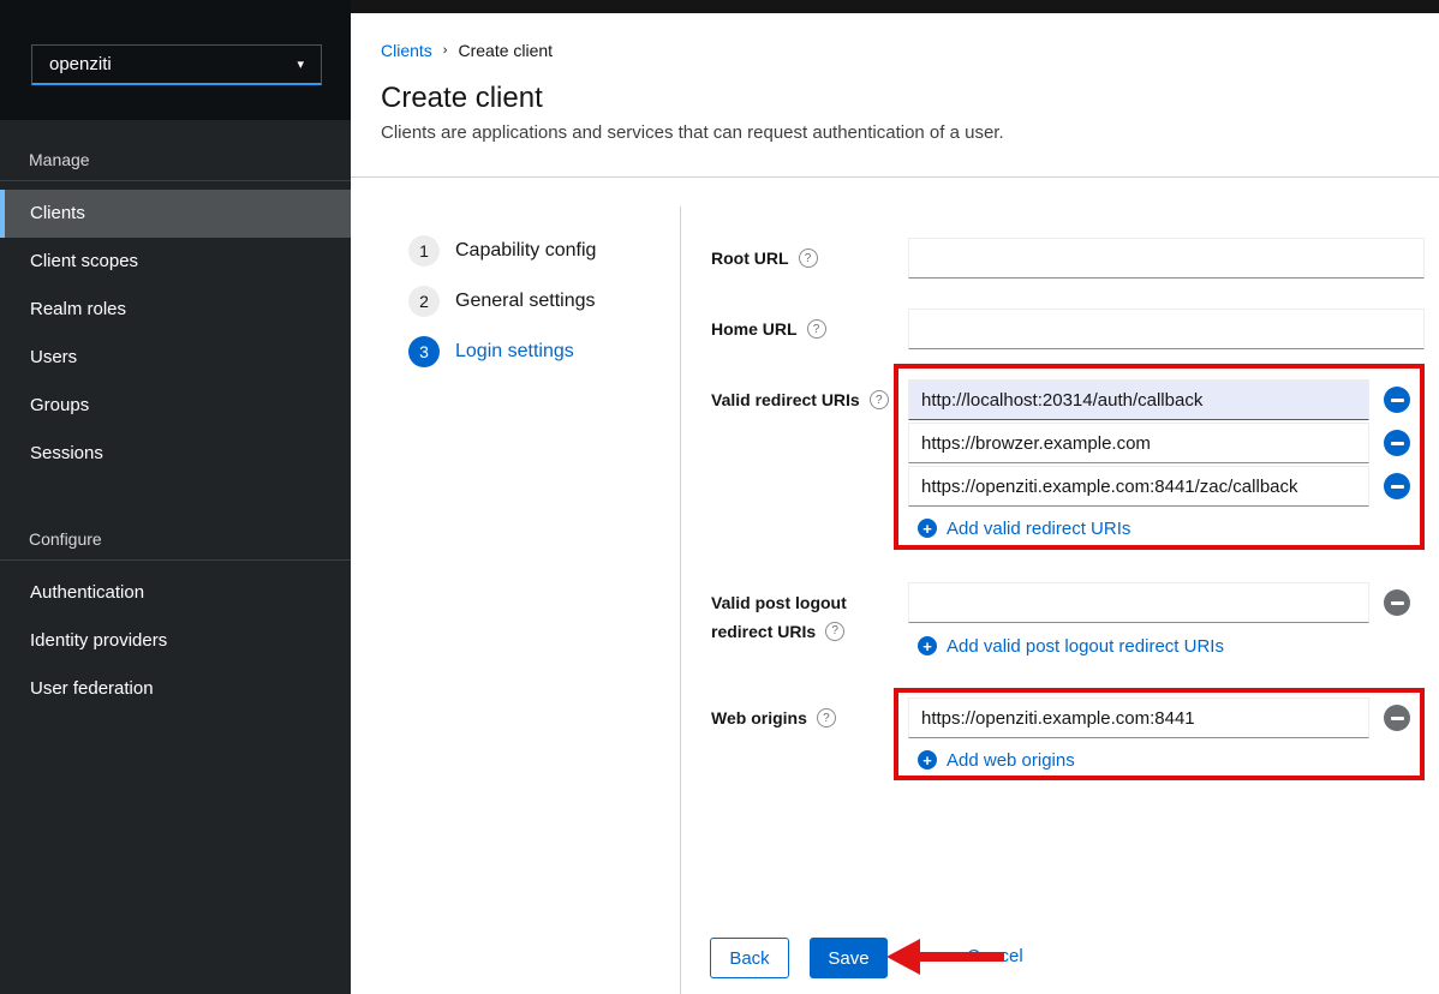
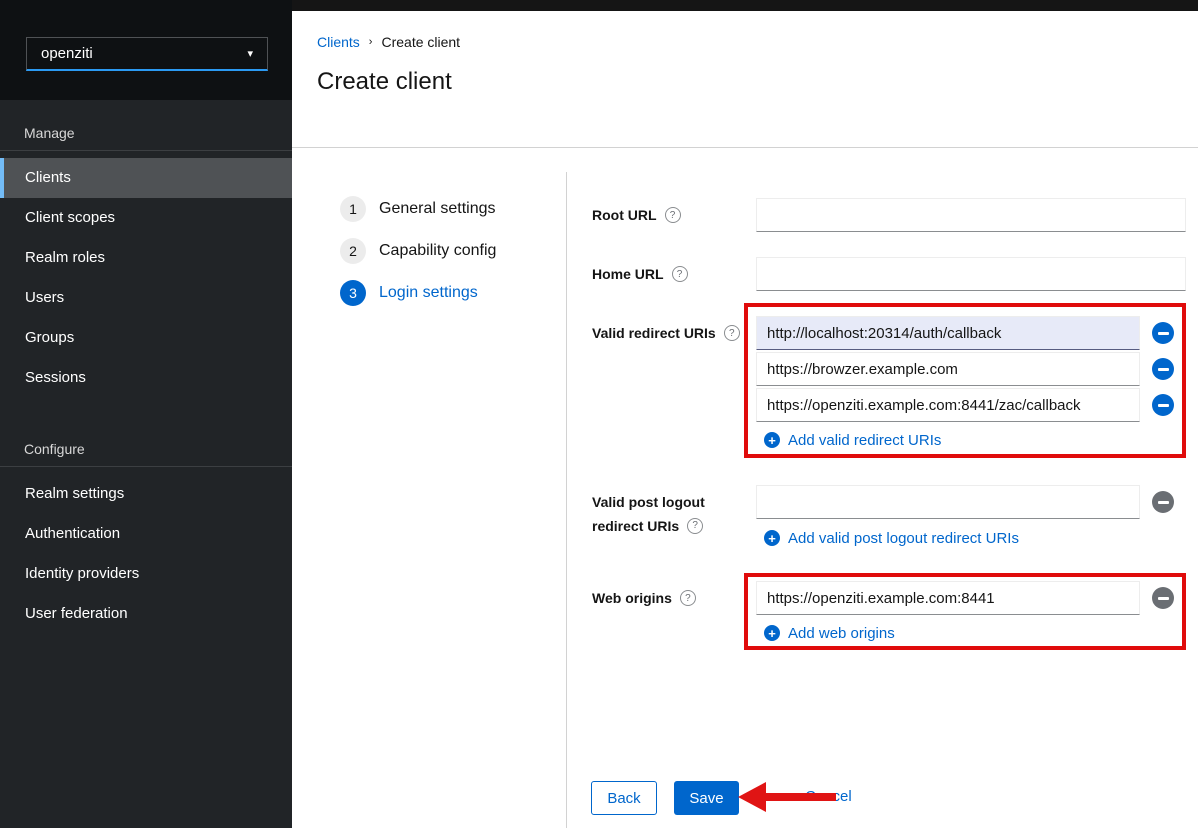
  openziti
  ▾
  Manage
  Clients
  Client scopes
  Realm roles
  Users
  Groups
  Sessions
  Configure
+ Realm settings
  Authentication
  Identity providers
  User federation
  Clients
  ›
  Create client
  Create client
- Clients are applications and services that can request authentication of a user.
  1
- Capability config
+ General settings
  2
- General settings
+ Capability config
  3
  Login settings
  Root URL
  ?
  Home URL
  ?
  Valid redirect URIs
  ?
  http://localhost:20314/auth/callback
  https://browzer.example.com
  https://openziti.example.com:8441/zac/callback
  +
  Add valid redirect URIs
  Valid post logout
  redirect URIs
  ?
  +
  Add valid post logout redirect URIs
  Web origins
  ?
  https://openziti.example.com:8441
  +
  Add web origins
  Back
  Save
